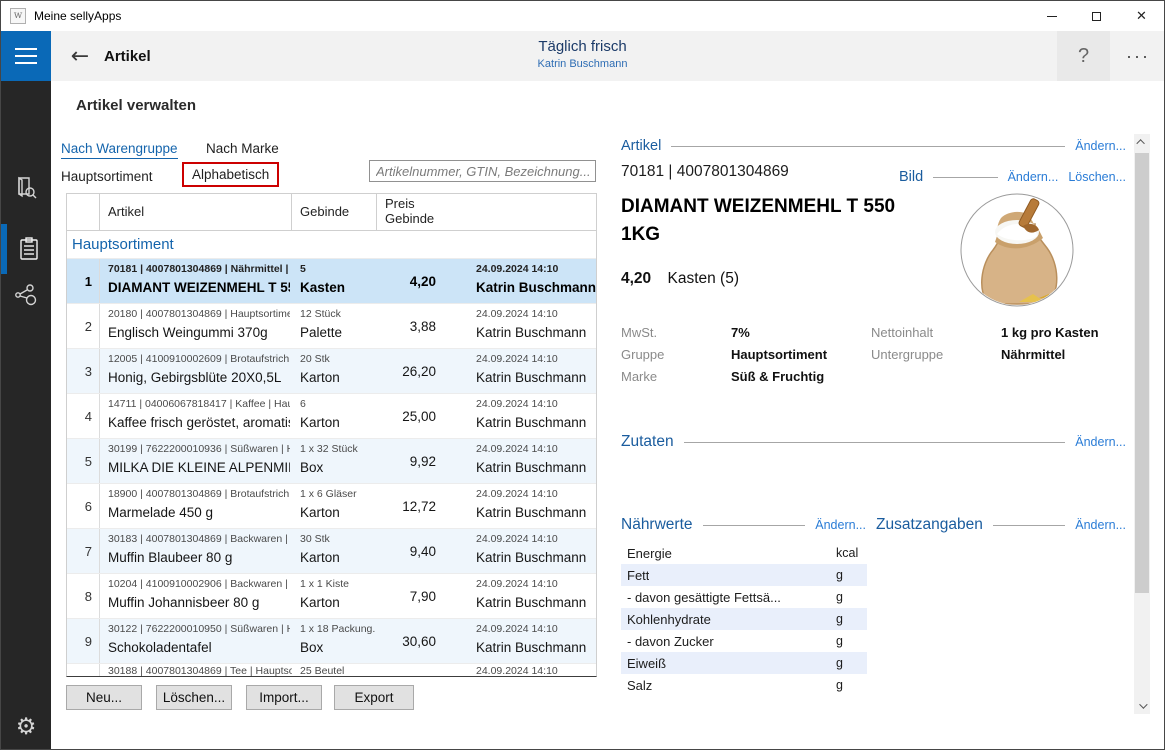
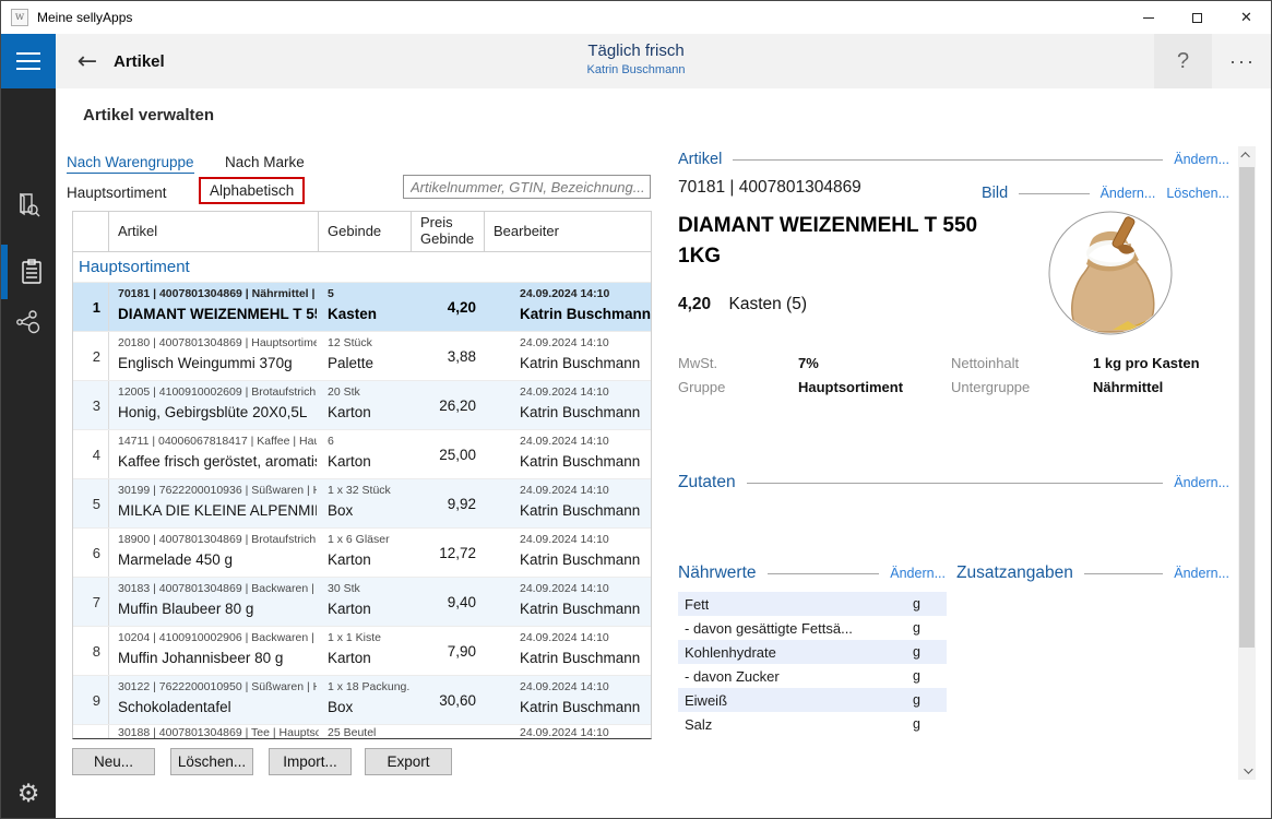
  w
  Meine sellyApps
  ✕
  ←
  Artikel
  Täglich frisch
  Katrin Buschmann
  ?
  ···
  ⚙
  Artikel verwalten
  Nach Warengruppe
  Nach Marke
  Hauptsortiment
  Alphabetisch
  Artikelnummer, GTIN, Bezeichnung...
  Artikel
  Gebinde
  Preis Gebinde
+ Bearbeiter
  Hauptsortiment
  1
  70181 | 4007801304869 | Nährmittel |
  DIAMANT WEIZENMEHL T 5
  5
  Kasten
  4,20
  24.09.2024 14:10
  Katrin Buschmann
  2
  20180 | 4007801304869 | Hauptsortime
  Englisch Weingummi 370g
  12 Stück
  Palette
  3,88
  24.09.2024 14:10
  Katrin Buschmann
  3
  12005 | 4100910002609 | Brotaufstrich
  Honig, Gebirgsblüte 20X0,5L
  20 Stk
  Karton
  26,20
  24.09.2024 14:10
  Katrin Buschmann
  4
  14711 | 04006067818417 | Kaffee | Ha
  Kaffee frisch geröstet, aromati
  6
  Karton
  25,00
  24.09.2024 14:10
  Katrin Buschmann
  5
  30199 | 7622200010936 | Süßwaren |
  MILKA DIE KLEINE ALPENMI
  1 x 32 Stück
  Box
  9,92
  24.09.2024 14:10
  Katrin Buschmann
  6
  18900 | 4007801304869 | Brotaufstrich
  Marmelade 450 g
  1 x 6 Gläser
  Karton
  12,72
  24.09.2024 14:10
  Katrin Buschmann
  7
  30183 | 4007801304869 | Backwaren |
  Muffin Blaubeer 80 g
  30 Stk
  Karton
  9,40
  24.09.2024 14:10
  Katrin Buschmann
  8
  10204 | 4100910002906 | Backwaren |
  Muffin Johannisbeer 80 g
  1 x 1 Kiste
  Karton
  7,90
  24.09.2024 14:10
  Katrin Buschmann
  9
  30122 | 7622200010950 | Süßwaren |
  Schokoladentafel
  1 x 18 Packung.
  Box
  30,60
  24.09.2024 14:10
  Katrin Buschmann
  30188 | 4007801304869 | Tee | Hauptso
  25 Beutel
  24.09.2024 14:10
  Neu...
  Löschen...
  Import...
  Export
  Artikel
  Ändern...
  70181 | 4007801304869
  Bild
  Ändern...
  Löschen...
  DIAMANT WEIZENMEHL T 550 1KG
  4,20 Kasten (5)
  MwSt.
  7%
  Nettoinhalt
  1 kg pro Kasten
  Gruppe
  Hauptsortiment
  Untergruppe
  Nährmittel
- Marke
- Süß & Fruchtig
  Zutaten
  Ändern...
  Nährwerte
  Ändern...
  Zusatzangaben
  Ändern...
- Energie
- kcal
  Fett
  g
  - davon gesättigte Fettsä...
  g
  Kohlenhydrate
  g
  - davon Zucker
  g
  Eiweiß
  g
  Salz
  g
